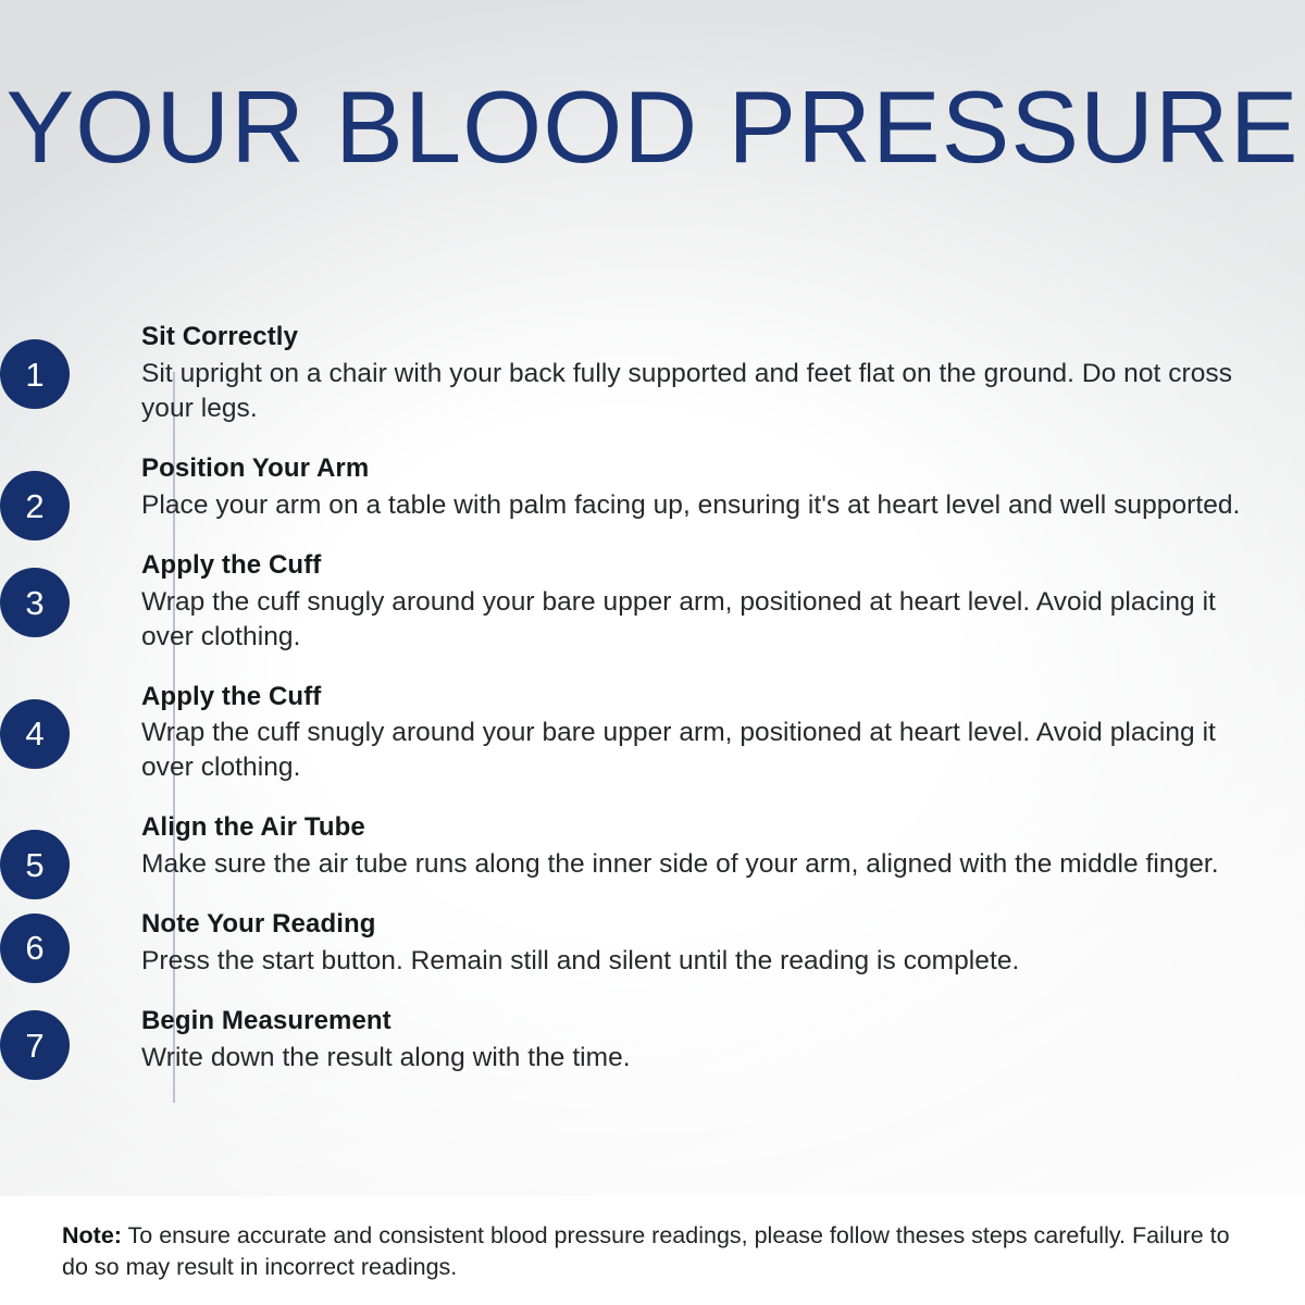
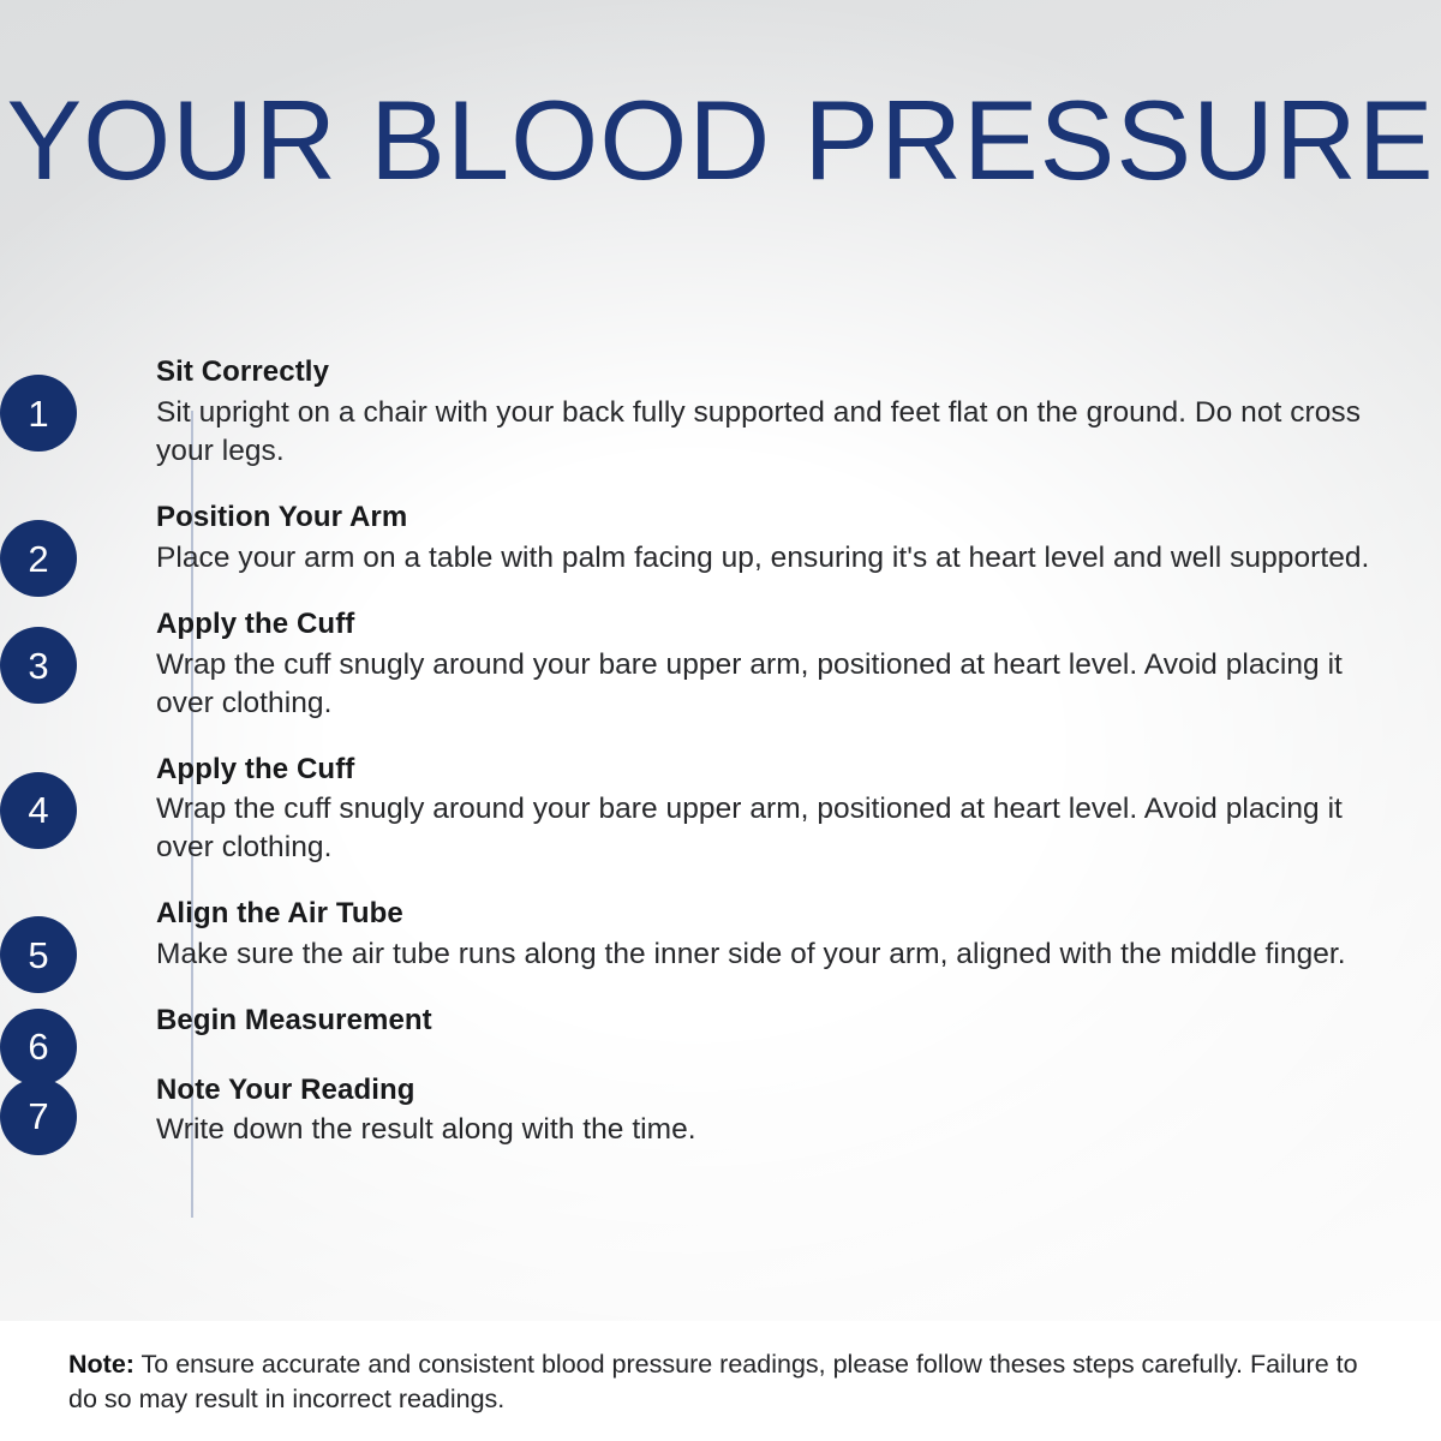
  YOUR BLOOD PRESSURE
  1
  Sit Correctly
  Sit upright on a chair with your back fully supported and feet flat on the ground. Do not cross your legs.
  2
  Position Your Arm
  Place your arm on a table with palm facing up, ensuring it's at heart level and well supported.
  3
  Apply the Cuff
  Wrap the cuff snugly around your bare upper arm, positioned at heart level. Avoid placing it over clothing.
  4
  Apply the Cuff
  Wrap the cuff snugly around your bare upper arm, positioned at heart level. Avoid placing it over clothing.
  5
  Align the Air Tube
  Make sure the air tube runs along the inner side of your arm, aligned with the middle finger.
  6
- Note Your Reading
+ Begin Measurement
- Press the start button. Remain still and silent until the reading is complete.
  7
- Begin Measurement
+ Note Your Reading
  Write down the result along with the time.
  Note: To ensure accurate and consistent blood pressure readings, please follow theses steps carefully. Failure to do so may result in incorrect readings.
